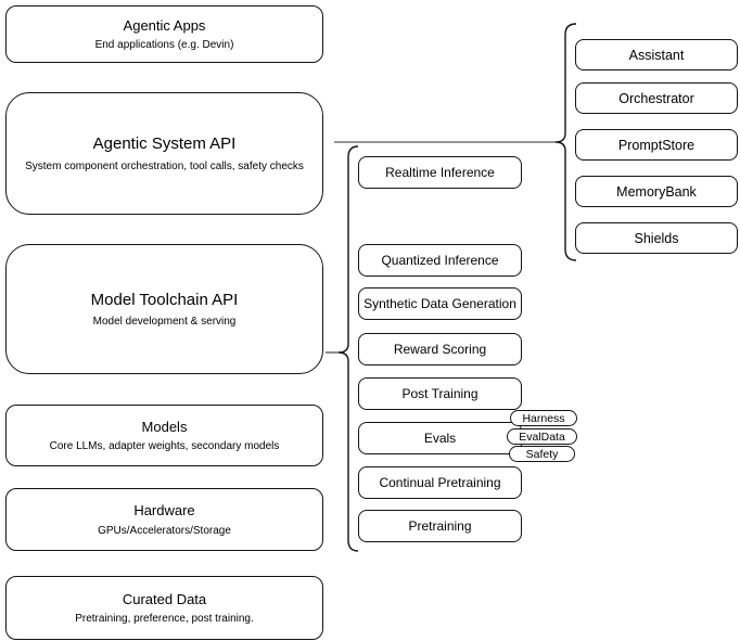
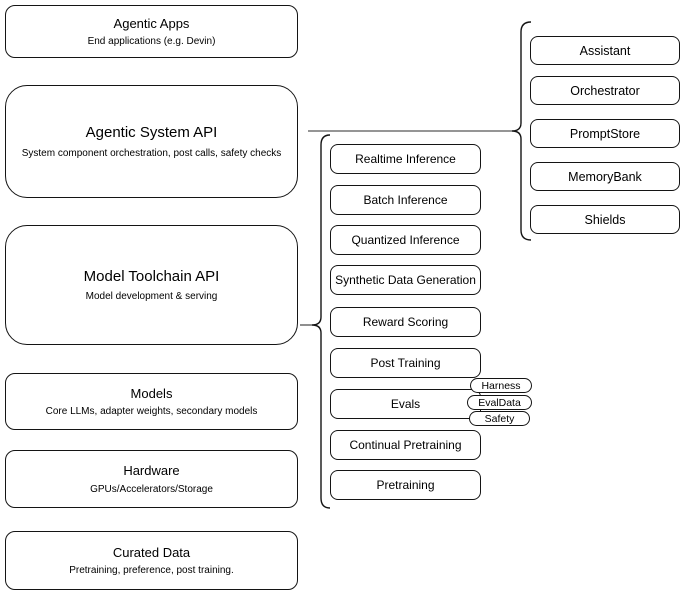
  Agentic Apps
  End applications (e.g. Devin)
  Agentic System API
- System component orchestration, tool calls, safety checks
+ System component orchestration, post calls, safety checks
  Model Toolchain API
  Model development & serving
  Models
  Core LLMs, adapter weights, secondary models
  Hardware
  GPUs/Accelerators/Storage
  Curated Data
  Pretraining, preference, post training.
  Realtime Inference
+ Batch Inference
  Quantized Inference
  Synthetic Data Generation
  Reward Scoring
  Post Training
  Evals
  Continual Pretraining
  Pretraining
  Harness
  EvalData
  Safety
  Assistant
  Orchestrator
  PromptStore
  MemoryBank
  Shields
